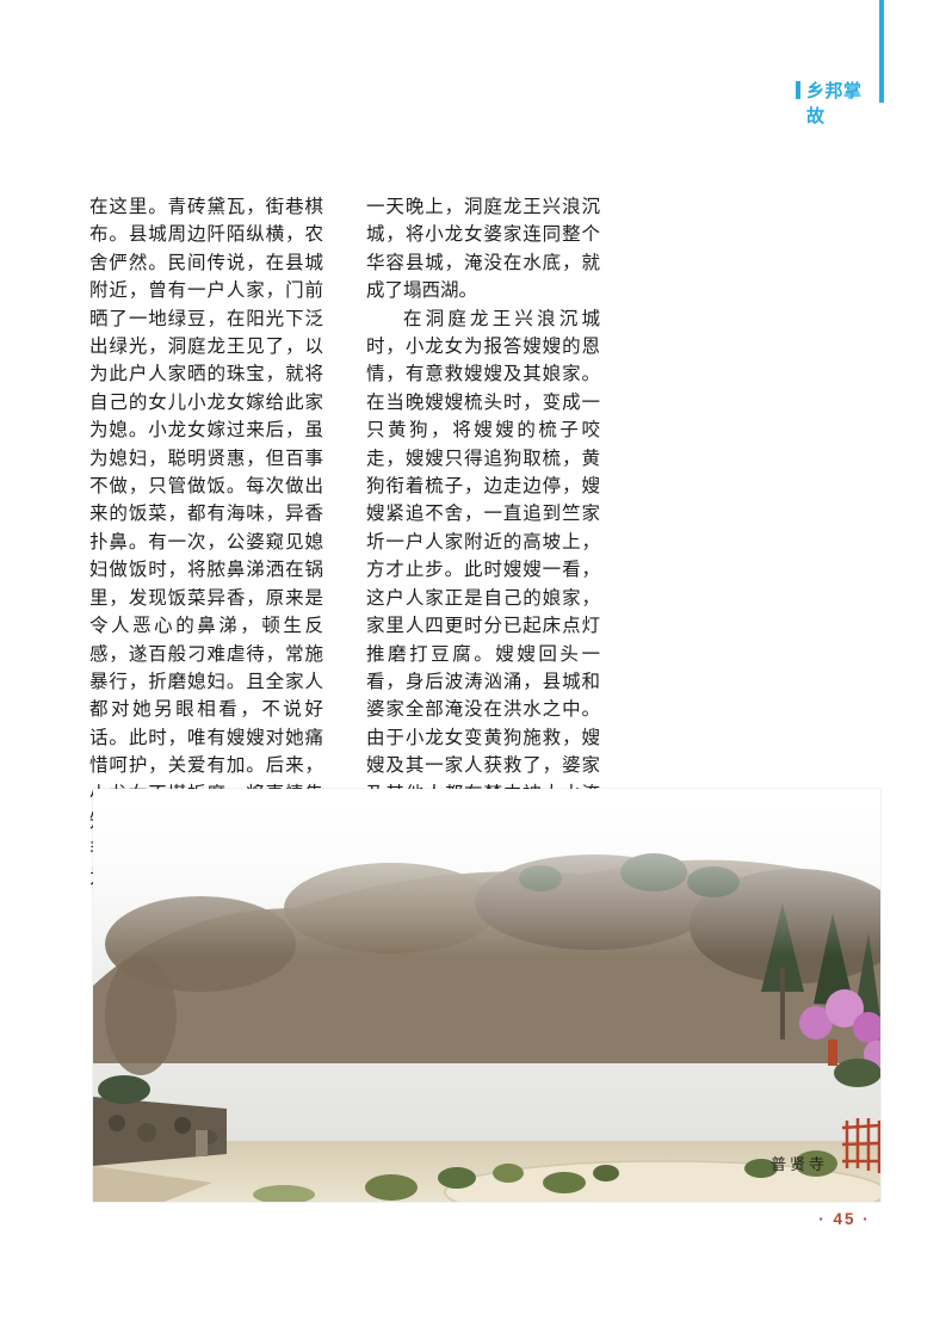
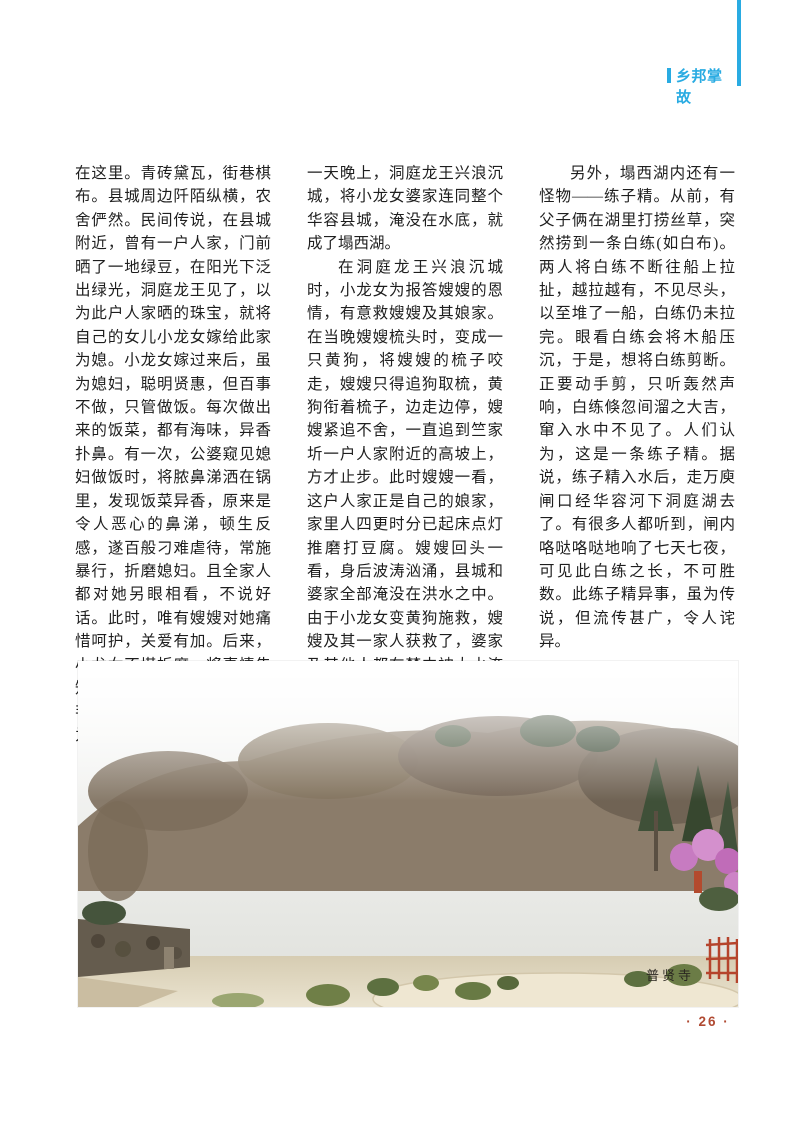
  乡邦掌故
  在这里。青砖黛瓦，街巷棋布。县城周边阡陌纵横，农舍俨然。民间传说，在县城附近，曾有一户人家，门前晒了一地绿豆，在阳光下泛出绿光，洞庭龙王见了，以为此户人家晒的珠宝，就将自己的女儿小龙女嫁给此家为媳。小龙女嫁过来后，虽为媳妇，聪明贤惠，但百事不做，只管做饭。每次做出来的饭菜，都有海味，异香扑鼻。有一次，公婆窥见媳妇做饭时，将脓鼻涕洒在锅里，发现饭菜异香，原来是令人恶心的鼻涕，顿生反感，遂百般刁难虐待，常施暴行，折磨媳妇。且全家人都对她另眼相看，不说好话。此时，唯有嫂嫂对她痛惜呵护，关爱有加。后来，
  一天晚上，洞庭龙王兴浪沉城，将小龙女婆家连同整个华容县城，淹没在水底，就成了塌西湖。
  在洞庭龙王兴浪沉城时，小龙女为报答嫂嫂的恩情，有意救嫂嫂及其娘家。在当晚嫂嫂梳头时，变成一只黄狗，将嫂嫂的梳子咬走，嫂嫂只得追狗取梳，黄狗衔着梳子，边走边停，嫂嫂紧追不舍，一直追到竺家圻一户人家附近的高坡上，方才止步。此时嫂嫂一看，这户人家正是自己的娘家，家里人四更时分已起床点灯推磨打豆腐。嫂嫂回头一看，身后波涛汹涌，县城和婆家全部淹没在洪水之中。由于小龙女变黄狗施救，嫂嫂及其一家人获救了，婆家
+ 另外，塌西湖内还有一怪物——练子精。从前，有父子俩在湖里打捞丝草，突然捞到一条白练(如白布)。两人将白练不断往船上拉扯，越拉越有，不见尽头，以至堆了一船，白练仍未拉完。眼看白练会将木船压沉，于是，想将白练剪断。正要动手剪，只听轰然声响，白练倏忽间溜之大吉，窜入水中不见了。人们认为，这是一条练子精。据说，练子精入水后，走万庾闸口经华容河下洞庭湖去了。有很多人都听到，闸内咯哒咯哒地响了七天七夜，可见此白练之长，不可胜数。此练子精异事，虽为传说，但流传甚广，令人诧异。
  普贤寺
- · 45 ·
+ · 26 ·
